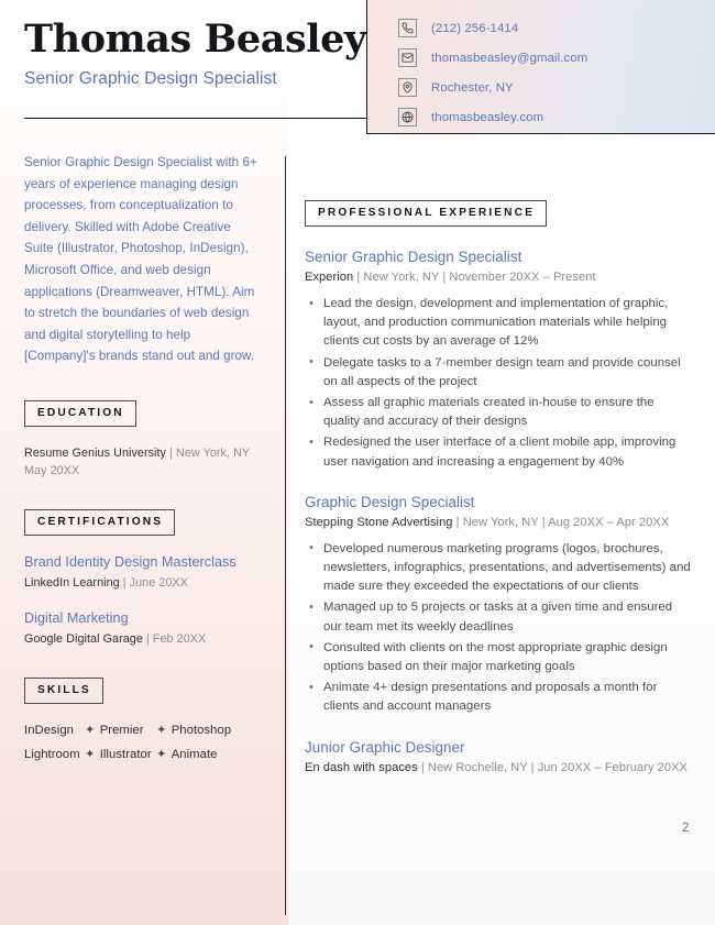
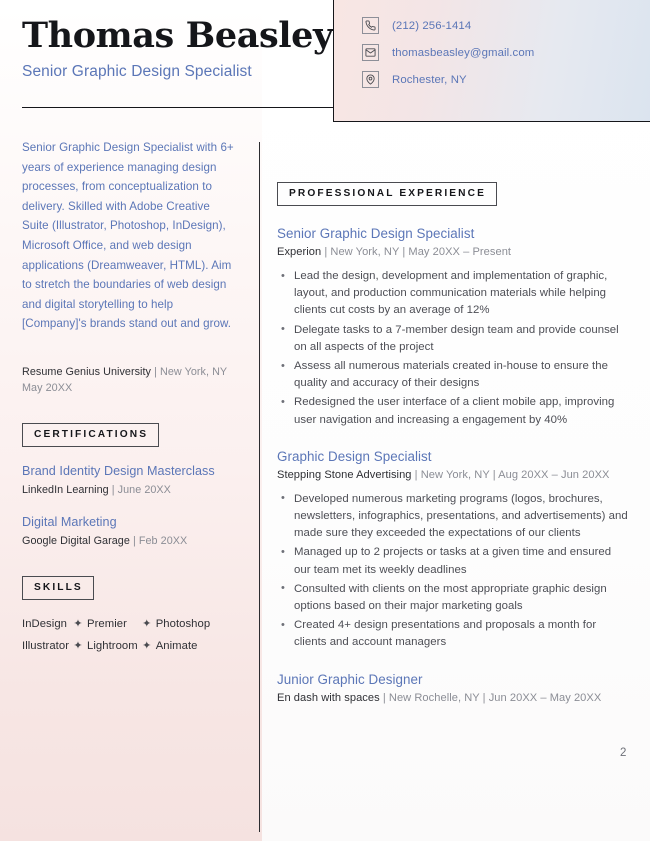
  Thomas Beasley
  Senior Graphic Design Specialist
  (212) 256-1414
  thomasbeasley@gmail.com
  Rochester, NY
- thomasbeasley.com
  Senior Graphic Design Specialist with 6+ years of experience managing design processes, from conceptualization to delivery. Skilled with Adobe Creative Suite (Illustrator, Photoshop, InDesign), Microsoft Office, and web design applications (Dreamweaver, HTML). Aim to stretch the boundaries of web design and digital storytelling to help [Company]'s brands stand out and grow.
- EDUCATION
  Resume Genius University | New York, NY May 20XX
  CERTIFICATIONS
  Brand Identity Design Masterclass
  LinkedIn Learning | June 20XX
  Digital Marketing
  Google Digital Garage | Feb 20XX
  SKILLS
  InDesign
  ✦
  Premier
  ✦
  Photoshop
- Lightroom
+ Illustrator
  ✦
- Illustrator
+ Lightroom
  ✦
  Animate
  PROFESSIONAL EXPERIENCE
  Senior Graphic Design Specialist
- Experion | New York, NY | November 20XX – Present
+ Experion | New York, NY | May 20XX – Present
  Lead the design, development and implementation of graphic, layout, and production communication materials while helping clients cut costs by an average of 12%
  Delegate tasks to a 7-member design team and provide counsel on all aspects of the project
- Assess all graphic materials created in-house to ensure the quality and accuracy of their designs
+ Assess all numerous materials created in-house to ensure the quality and accuracy of their designs
  Redesigned the user interface of a client mobile app, improving user navigation and increasing a engagement by 40%
  Graphic Design Specialist
- Stepping Stone Advertising | New York, NY | Aug 20XX – Apr 20XX
+ Stepping Stone Advertising | New York, NY | Aug 20XX – Jun 20XX
  Developed numerous marketing programs (logos, brochures, newsletters, infographics, presentations, and advertisements) and made sure they exceeded the expectations of our clients
- Managed up to 5 projects or tasks at a given time and ensured our team met its weekly deadlines
+ Managed up to 2 projects or tasks at a given time and ensured our team met its weekly deadlines
  Consulted with clients on the most appropriate graphic design options based on their major marketing goals
- Animate 4+ design presentations and proposals a month for clients and account managers
+ Created 4+ design presentations and proposals a month for clients and account managers
  Junior Graphic Designer
- En dash with spaces | New Rochelle, NY | Jun 20XX – February 20XX
+ En dash with spaces | New Rochelle, NY | Jun 20XX – May 20XX
  2
